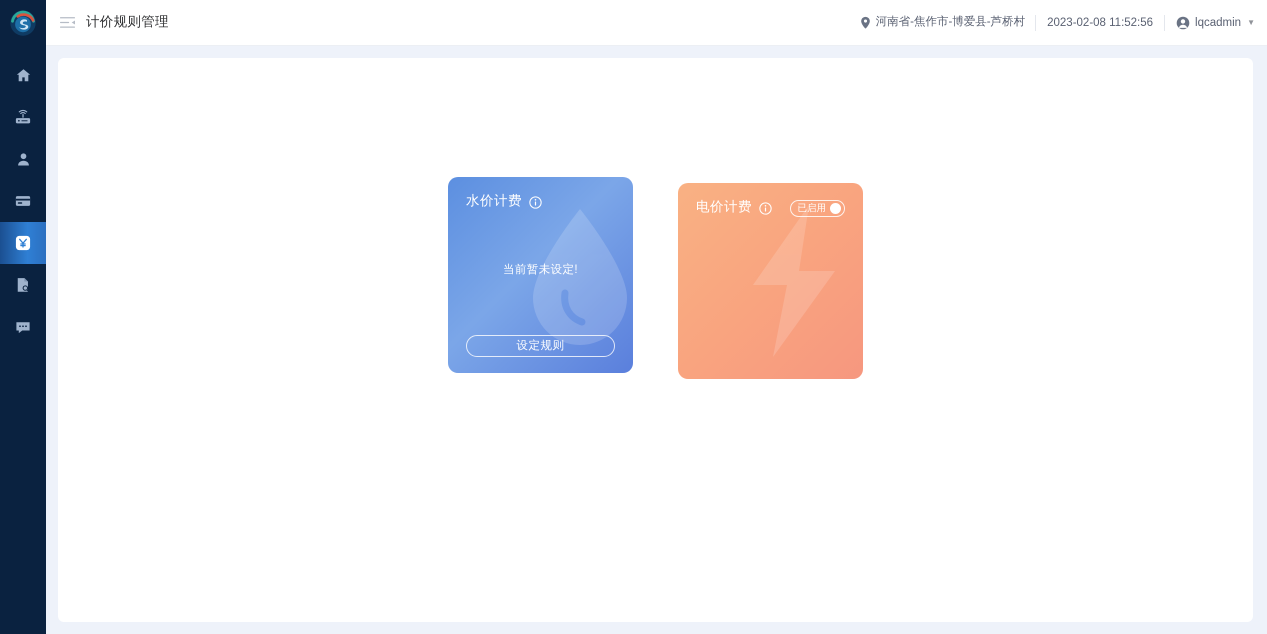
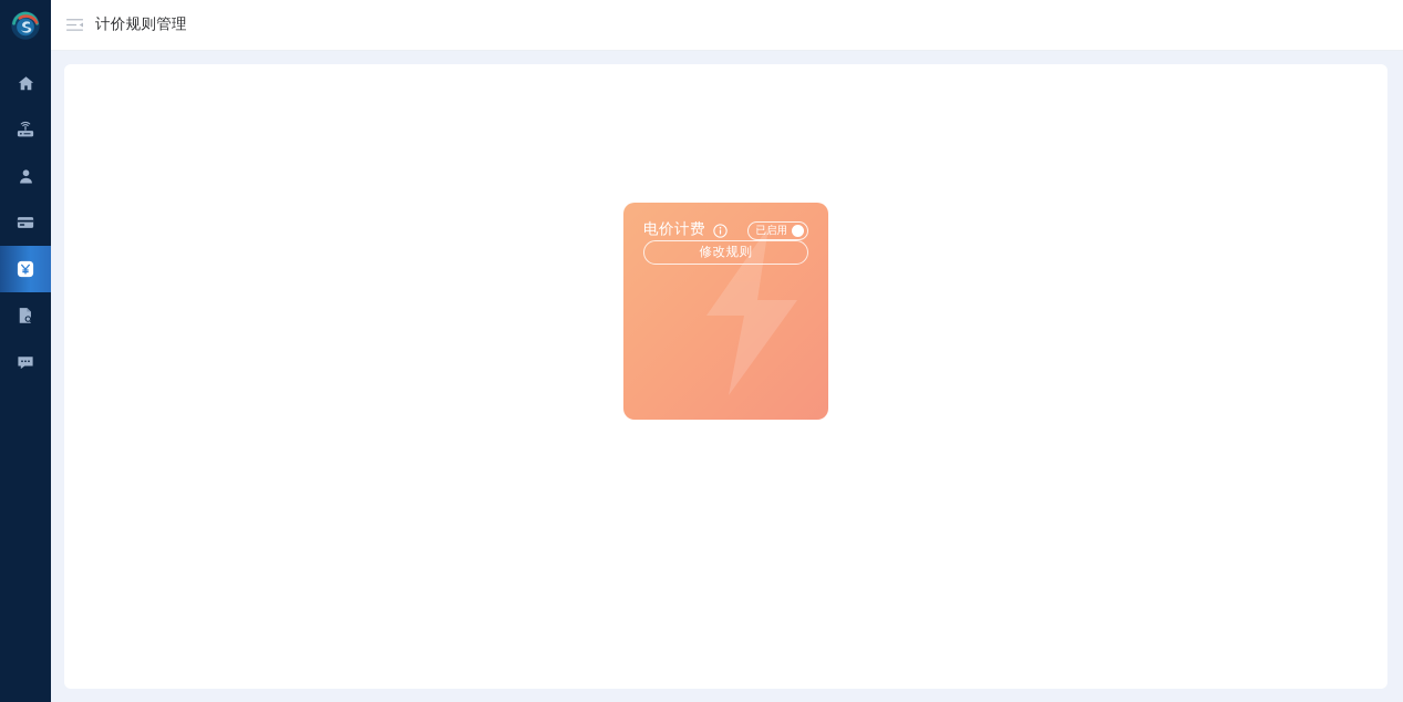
  计价规则管理
- 河南省-焦作市-博爱县-芦桥村
- 2023-02-08 11:52:56
- lqcadmin
- ▼
- 水价计费
- 当前暂未设定!
- 设定规则
  电价计费
  已启用
+ 修改规则
